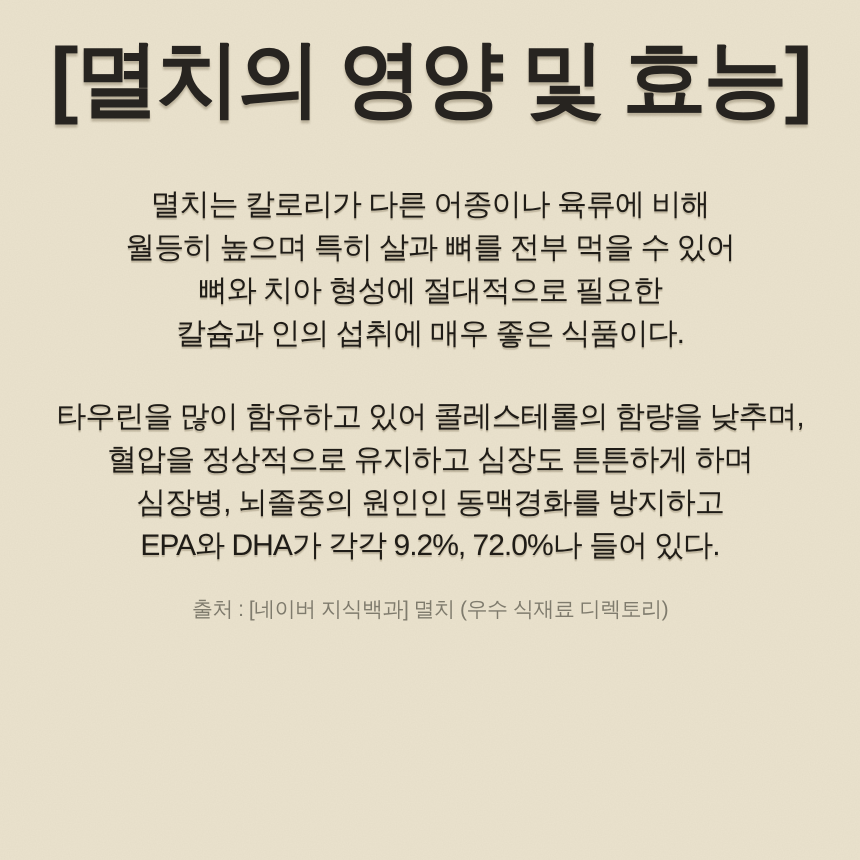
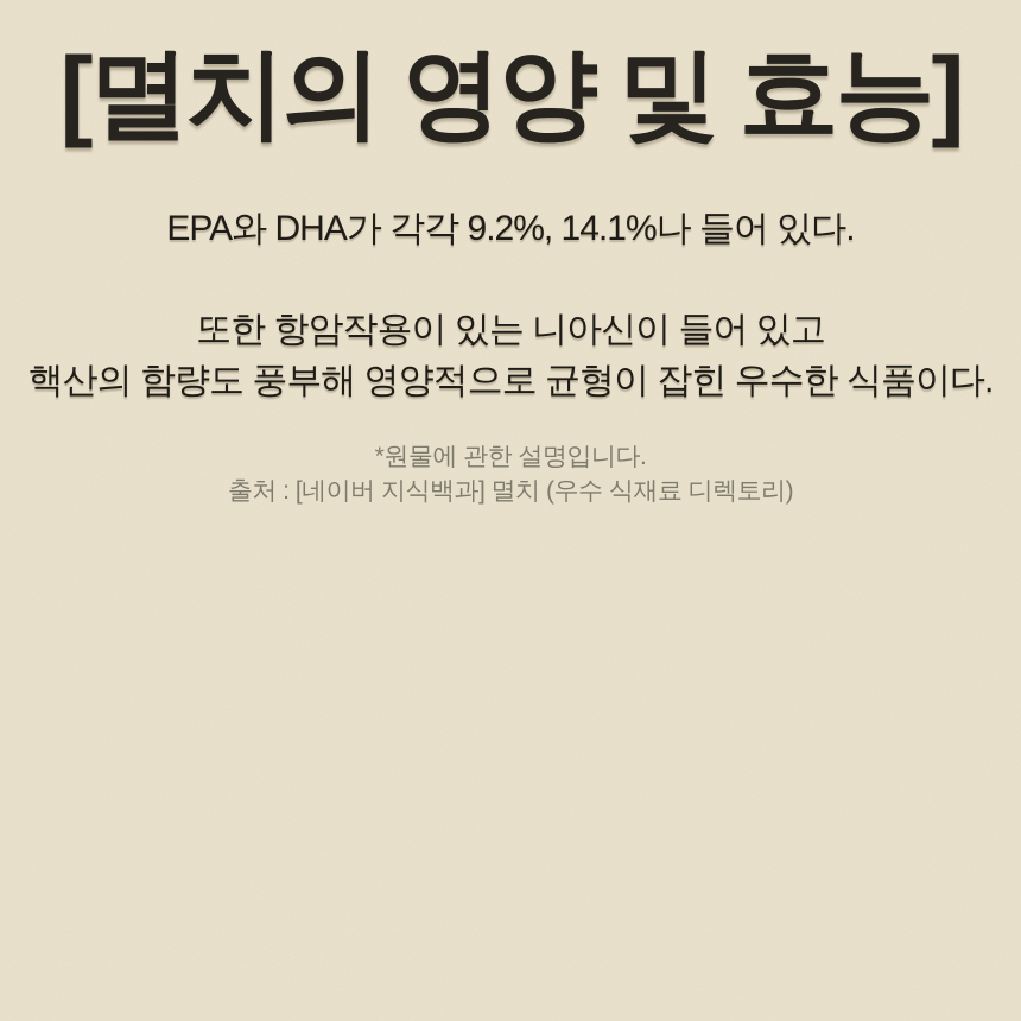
  [멸치의 영양 및 효능]
- 멸치는 칼로리가 다른 어종이나 육류에 비해
- 월등히 높으며 특히 살과 뼈를 전부 먹을 수 있어
- 뼈와 치아 형성에 절대적으로 필요한
- 칼슘과 인의 섭취에 매우 좋은 식품이다.
- 타우린을 많이 함유하고 있어 콜레스테롤의 함량을 낮추며,
- 혈압을 정상적으로 유지하고 심장도 튼튼하게 하며
- 심장병, 뇌졸중의 원인인 동맥경화를 방지하고
- EPA와 DHA가 각각 9.2%, 72.0%나 들어 있다.
+ EPA와 DHA가 각각 9.2%, 14.1%나 들어 있다.
+ 또한 항암작용이 있는 니아신이 들어 있고
+ 핵산의 함량도 풍부해 영양적으로 균형이 잡힌 우수한 식품이다.
+ *원물에 관한 설명입니다.
  출처 : [네이버 지식백과] 멸치 (우수 식재료 디렉토리)
